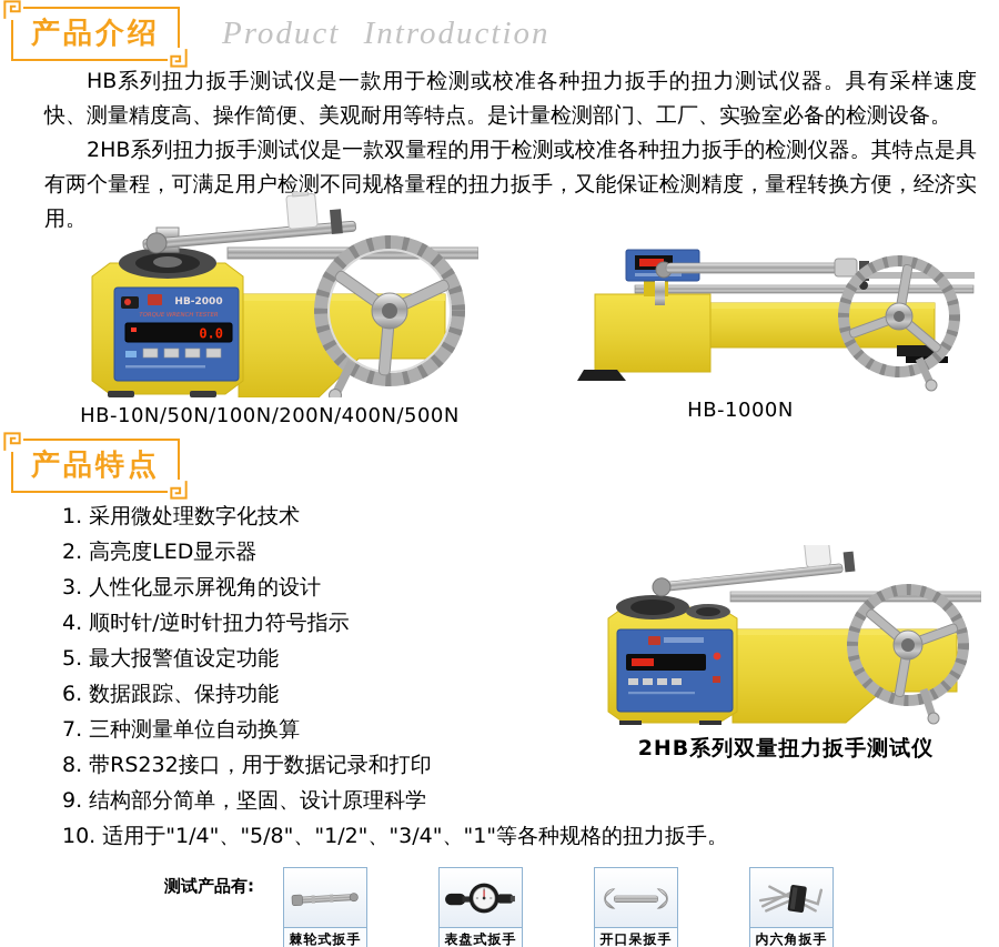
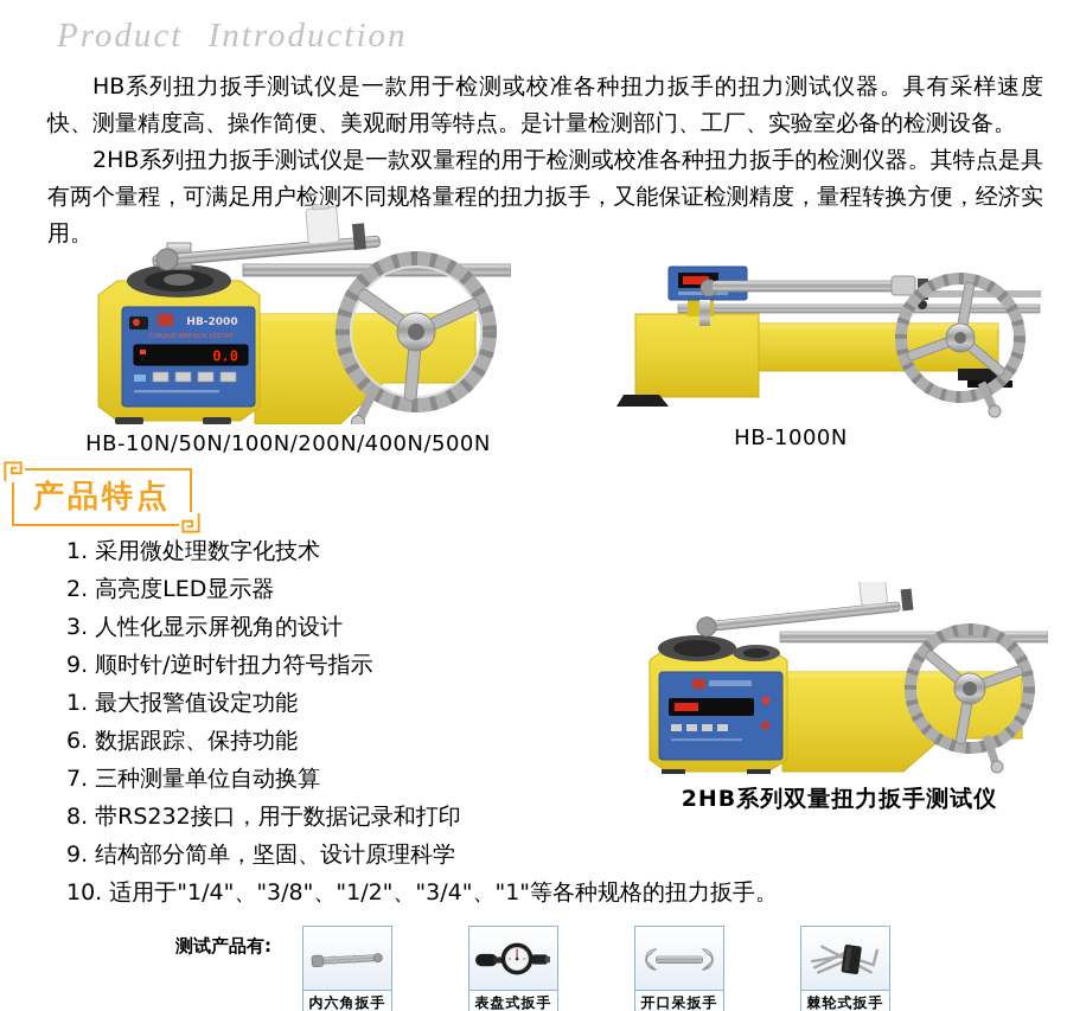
- 产品介绍
  Product Introduction
  HB系列扭力扳手测试仪是一款用于检测或校准各种扭力扳手的扭力测试仪器。具有采样速度快、测量精度高、操作简便、美观耐用等特点。是计量检测部门、工厂、实验室必备的检测设备。
  2HB系列扭力扳手测试仪是一款双量程的用于检测或校准各种扭力扳手的检测仪器。其特点是具有两个量程，可满足用户检测不同规格量程的扭力扳手，又能保证检测精度，量程转换方便，经济实用。
  HB-2000
  0.0
  HB-10N/50N/100N/200N/400N/500N
  HB-1000N
  产品特点
  1. 采用微处理数字化技术
  2. 高亮度LED显示器
  3. 人性化显示屏视角的设计
- 4. 顺时针/逆时针扭力符号指示
+ 9. 顺时针/逆时针扭力符号指示
- 5. 最大报警值设定功能
+ 1. 最大报警值设定功能
  6. 数据跟踪、保持功能
  7. 三种测量单位自动换算
  8. 带RS232接口，用于数据记录和打印
  9. 结构部分简单，坚固、设计原理科学
- 10. 适用于"1/4"、"5/8"、"1/2"、"3/4"、"1"等各种规格的扭力扳手。
+ 10. 适用于"1/4"、"3/8"、"1/2"、"3/4"、"1"等各种规格的扭力扳手。
  2HB系列双量扭力扳手测试仪
  测试产品有:
- 棘轮式扳手
+ 内六角扳手
  表盘式扳手
  开口呆扳手
- 内六角扳手
+ 棘轮式扳手
